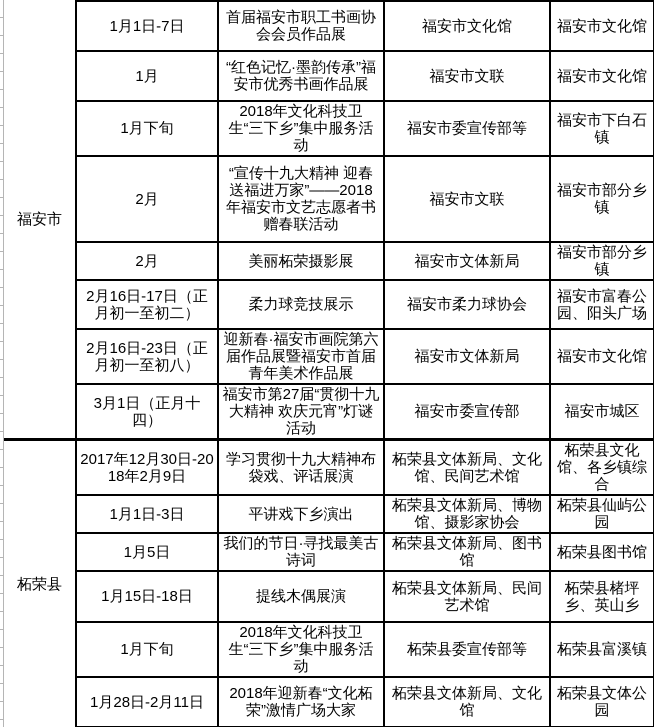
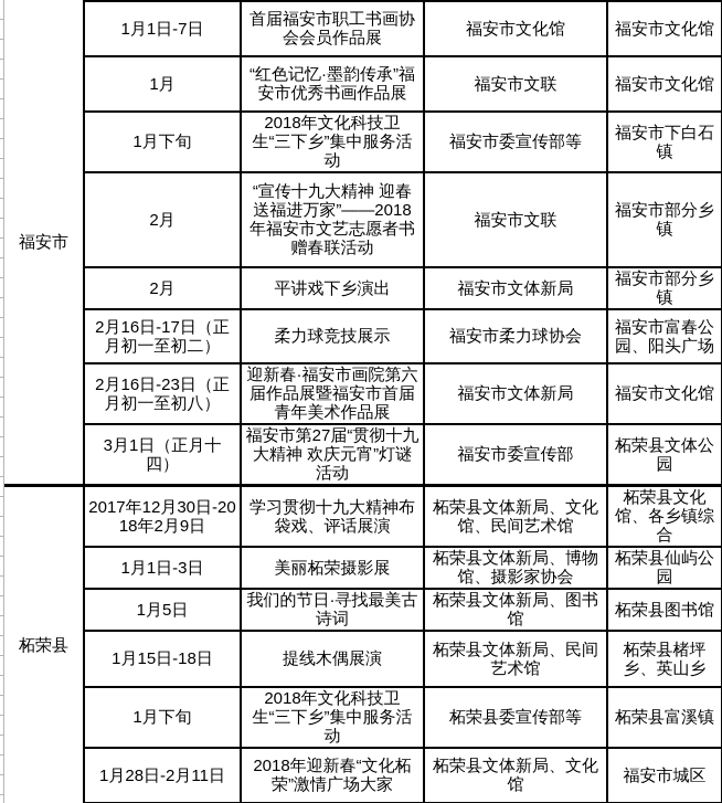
  福安市	1月1日-7日	首届福安市职工书画协会会员作品展	福安市文化馆	福安市文化馆
  1月	“红色记忆·墨韵传承”福安市优秀书画作品展	福安市文联	福安市文化馆
  1月下旬	2018年文化科技卫生“三下乡”集中服务活动	福安市委宣传部等	福安市下白石镇
  2月	“宣传十九大精神 迎春送福进万家”——2018年福安市文艺志愿者书赠春联活动	福安市文联	福安市部分乡镇
- 2月	美丽柘荣摄影展	福安市文体新局	福安市部分乡镇
+ 2月	平讲戏下乡演出	福安市文体新局	福安市部分乡镇
  2月16日-17日（正月初一至初二）	柔力球竞技展示	福安市柔力球协会	福安市富春公园、阳头广场
  2月16日-23日（正月初一至初八）	迎新春·福安市画院第六届作品展暨福安市首届青年美术作品展	福安市文体新局	福安市文化馆
- 3月1日（正月十四）	福安市第27届“贯彻十九大精神 欢庆元宵”灯谜活动	福安市委宣传部	福安市城区
+ 3月1日（正月十四）	福安市第27届“贯彻十九大精神 欢庆元宵”灯谜活动	福安市委宣传部	柘荣县文体公园
  柘荣县	2017年12月30日-2018年2月9日	学习贯彻十九大精神布袋戏、评话展演	柘荣县文体新局、文化馆、民间艺术馆	柘荣县文化馆、各乡镇综合
- 1月1日-3日	平讲戏下乡演出	柘荣县文体新局、博物馆、摄影家协会	柘荣县仙屿公园
+ 1月1日-3日	美丽柘荣摄影展	柘荣县文体新局、博物馆、摄影家协会	柘荣县仙屿公园
  1月5日	我们的节日·寻找最美古诗词	柘荣县文体新局、图书馆	柘荣县图书馆
  1月15日-18日	提线木偶展演	柘荣县文体新局、民间艺术馆	柘荣县楮坪乡、英山乡
  1月下旬	2018年文化科技卫生“三下乡”集中服务活动	柘荣县委宣传部等	柘荣县富溪镇
- 1月28日-2月11日	2018年迎新春“文化柘荣”激情广场大家	柘荣县文体新局、文化馆	柘荣县文体公园
+ 1月28日-2月11日	2018年迎新春“文化柘荣”激情广场大家	柘荣县文体新局、文化馆	福安市城区
